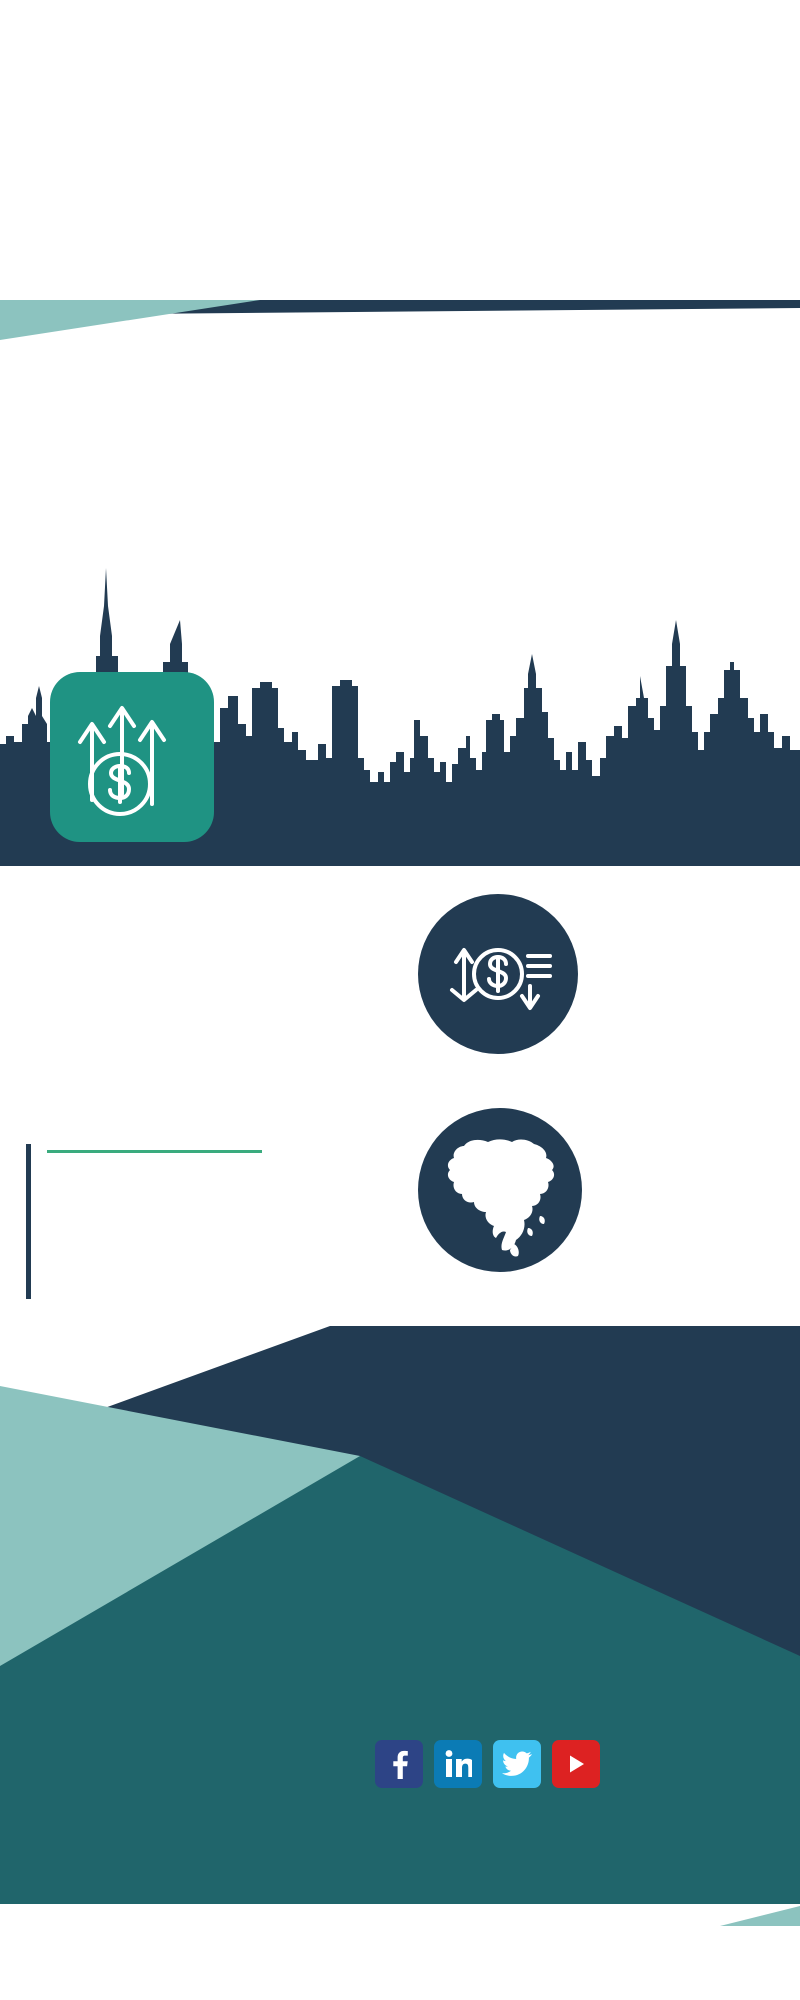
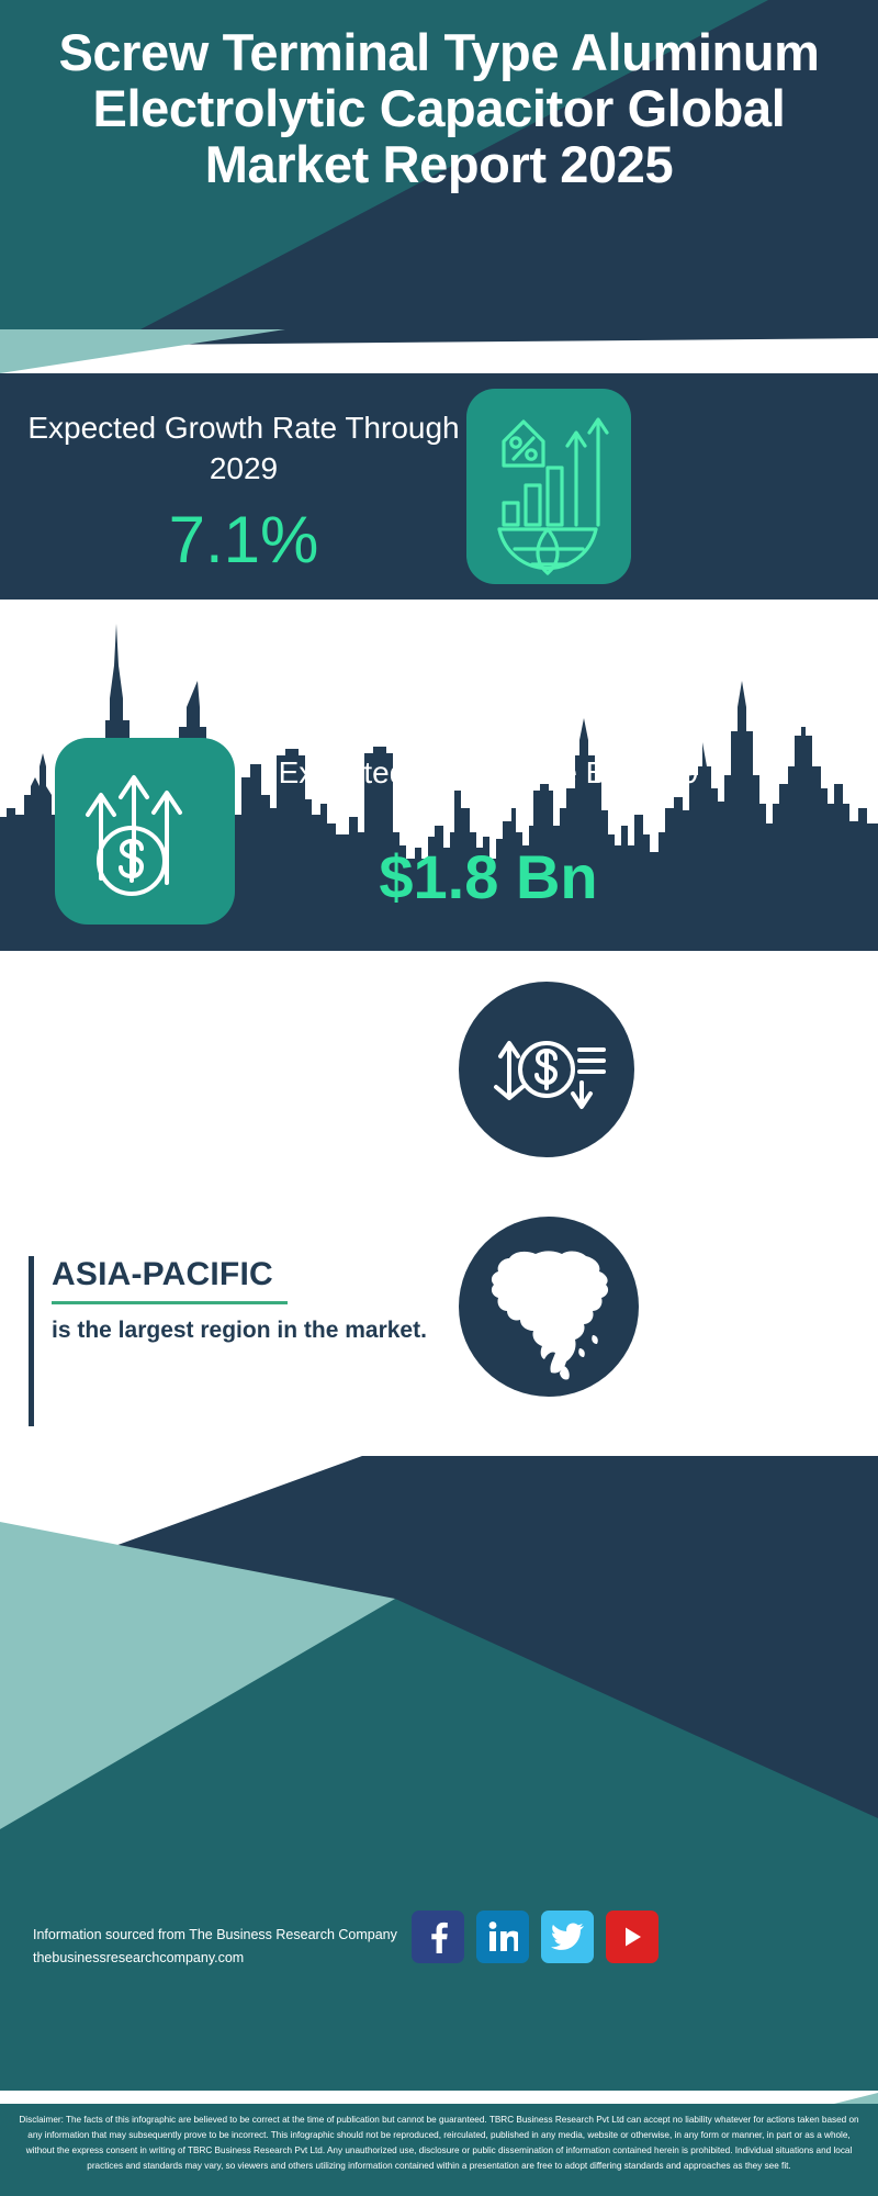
+ Screw Terminal Type Aluminum Electrolytic Capacitor Global Market Report 2025
+ Expected Growth Rate Through 2029
+ 7.1%
+ Expected Market Size By 2029
+ $1.8 Bn
+ ASIA-PACIFIC
+ is the largest region in the market.
+ Information sourced from The Business Research Company
+ thebusinessresearchcompany.com
+ Disclaimer: The facts of this infographic are believed to be correct at the time of publication but cannot be guaranteed. TBRC Business Research Pvt Ltd can accept no liability whatever for actions taken based on any information that may subsequently prove to be incorrect. This infographic should not be reproduced, reirculated, published in any media, website or otherwise, in any form or manner, in part or as a whole, without the express consent in writing of TBRC Business Research Pvt Ltd. Any unauthorized use, disclosure or public dissemination of information contained herein is prohibited. Individual situations and local practices and standards may vary, so viewers and others utilizing information contained within a presentation are free to adopt differing standards and approaches as they see fit.
